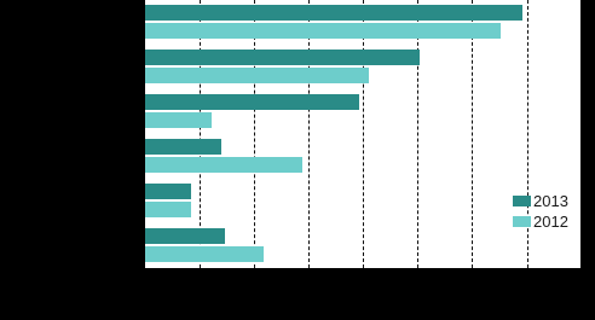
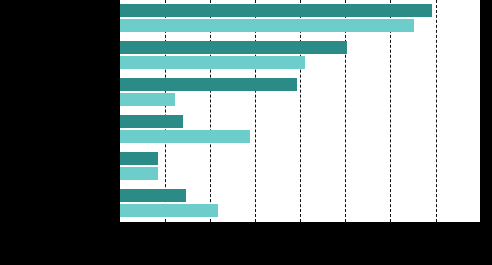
- 2013
- 2012
